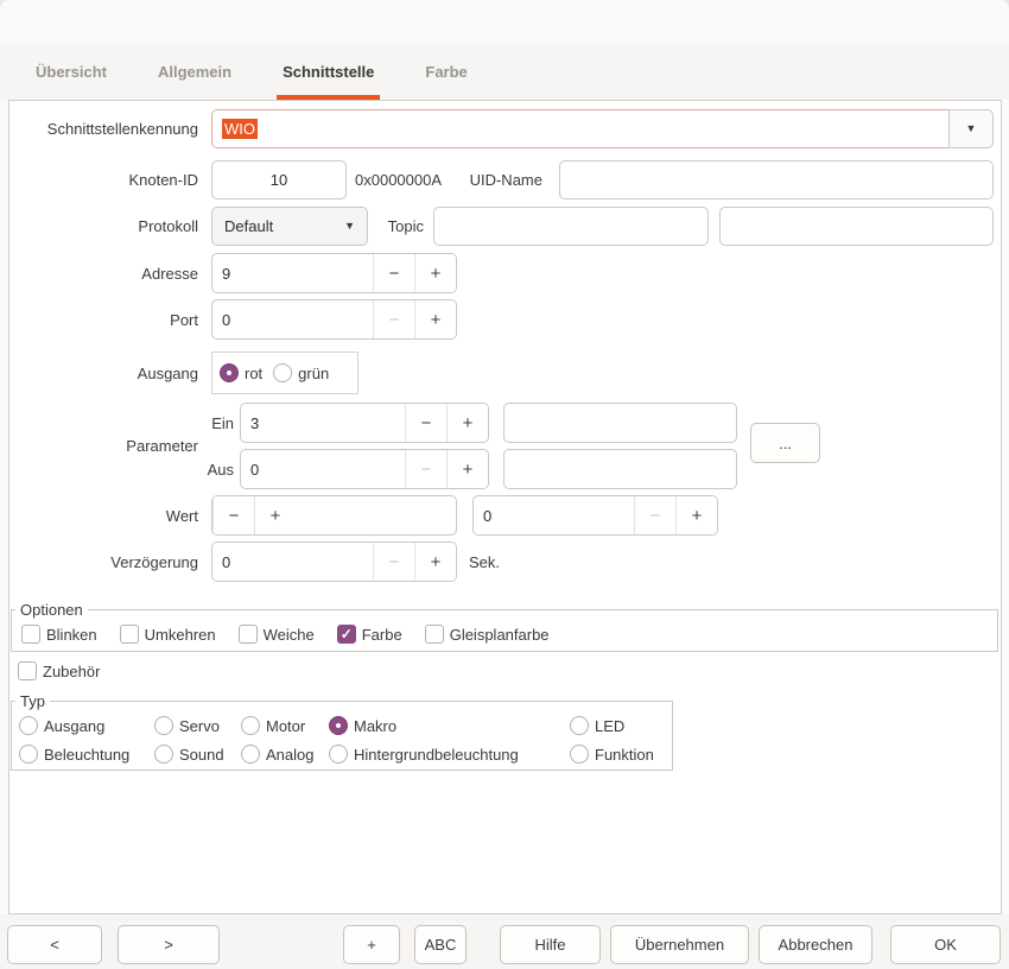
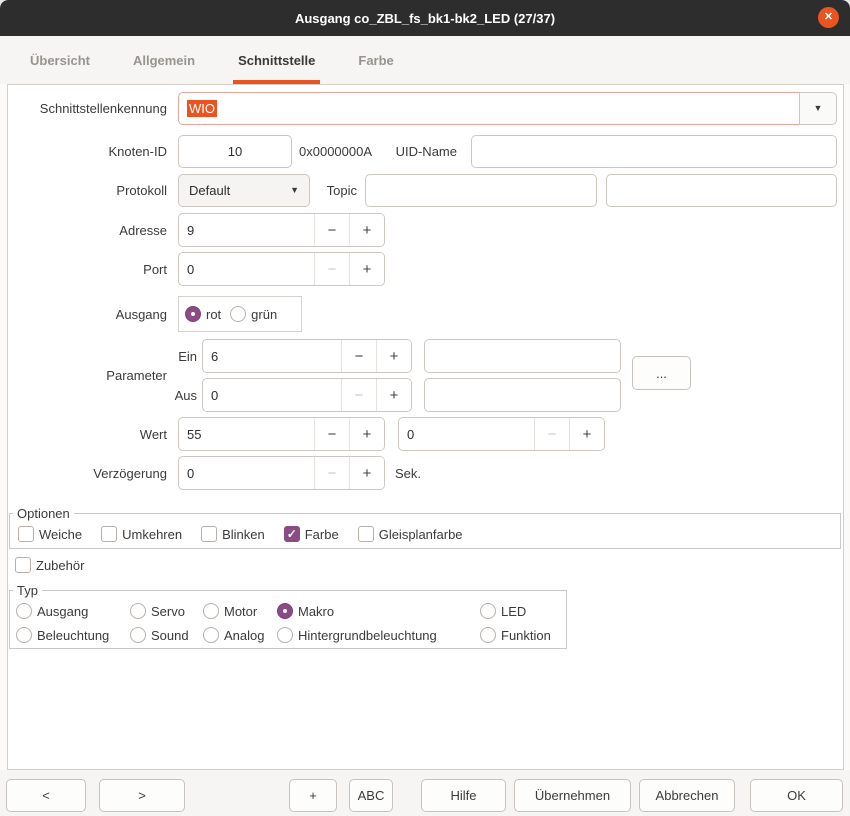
+ Ausgang co_ZBL_fs_bk1-bk2_LED (27/37)
+ ✕
  Übersicht
  Allgemein
  Schnittstelle
  Farbe
  Schnittstellenkennung
  WIO
  ▼
  Knoten-ID
  10
  0x0000000A
  UID-Name
  Protokoll
  Default
  ▼
  Topic
  Adresse
  9
  −
  +
  Port
  0
  −
  +
  Ausgang
  rot
  grün
  Parameter
  Ein
- 3
+ 6
  −
  +
  ...
  Aus
  0
  −
  +
  Wert
+ 55
  −
  +
  0
  −
  +
  Verzögerung
  0
  −
  +
  Sek.
  Optionen
- Blinken
+ Weiche
  Umkehren
- Weiche
+ Blinken
  ✓
  Farbe
  Gleisplanfarbe
  Zubehör
  Typ
  Ausgang
  Servo
  Motor
  Makro
  LED
  Beleuchtung
  Sound
  Analog
  Hintergrundbeleuchtung
  Funktion
  <
  >
  +
  ABC
  Hilfe
  Übernehmen
  Abbrechen
  OK
